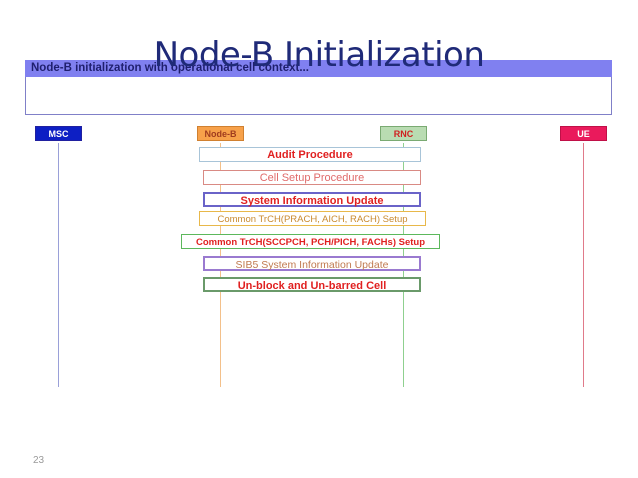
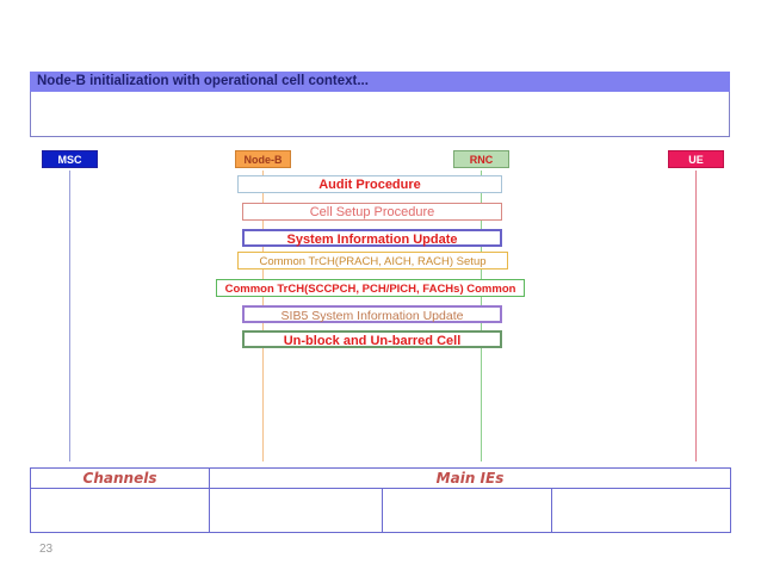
+ Channels	Main IEs
  MSC
  Node-B
  RNC
  UE
  Audit Procedure
  Cell Setup Procedure
  System Information Update
  Common TrCH(PRACH, AICH, RACH) Setup
- Common TrCH(SCCPCH, PCH/PICH, FACHs) Setup
+ Common TrCH(SCCPCH, PCH/PICH, FACHs) Common
  SIB5 System Information Update
  Un-block and Un-barred Cell
  Node-B initialization with operational cell context...
- Node-B Initialization
  23
